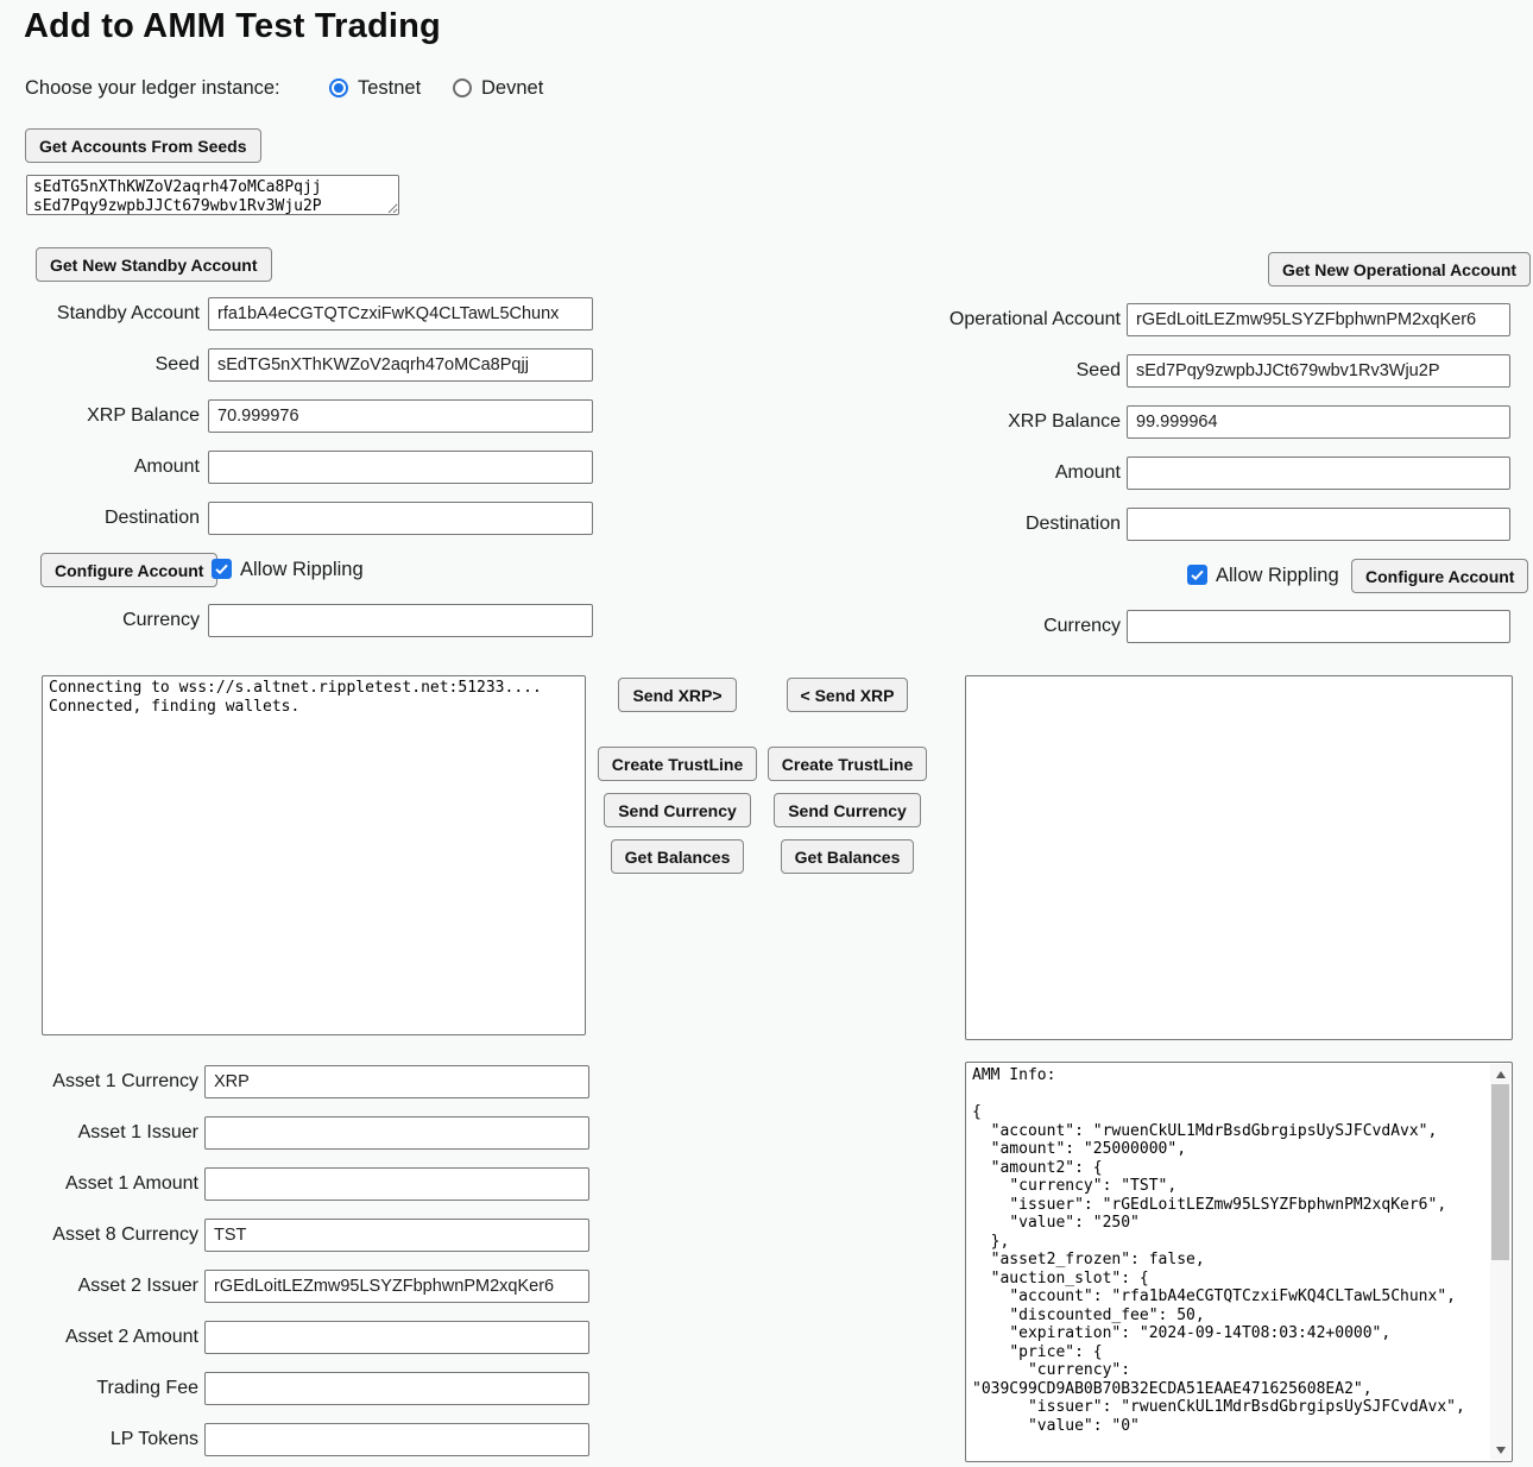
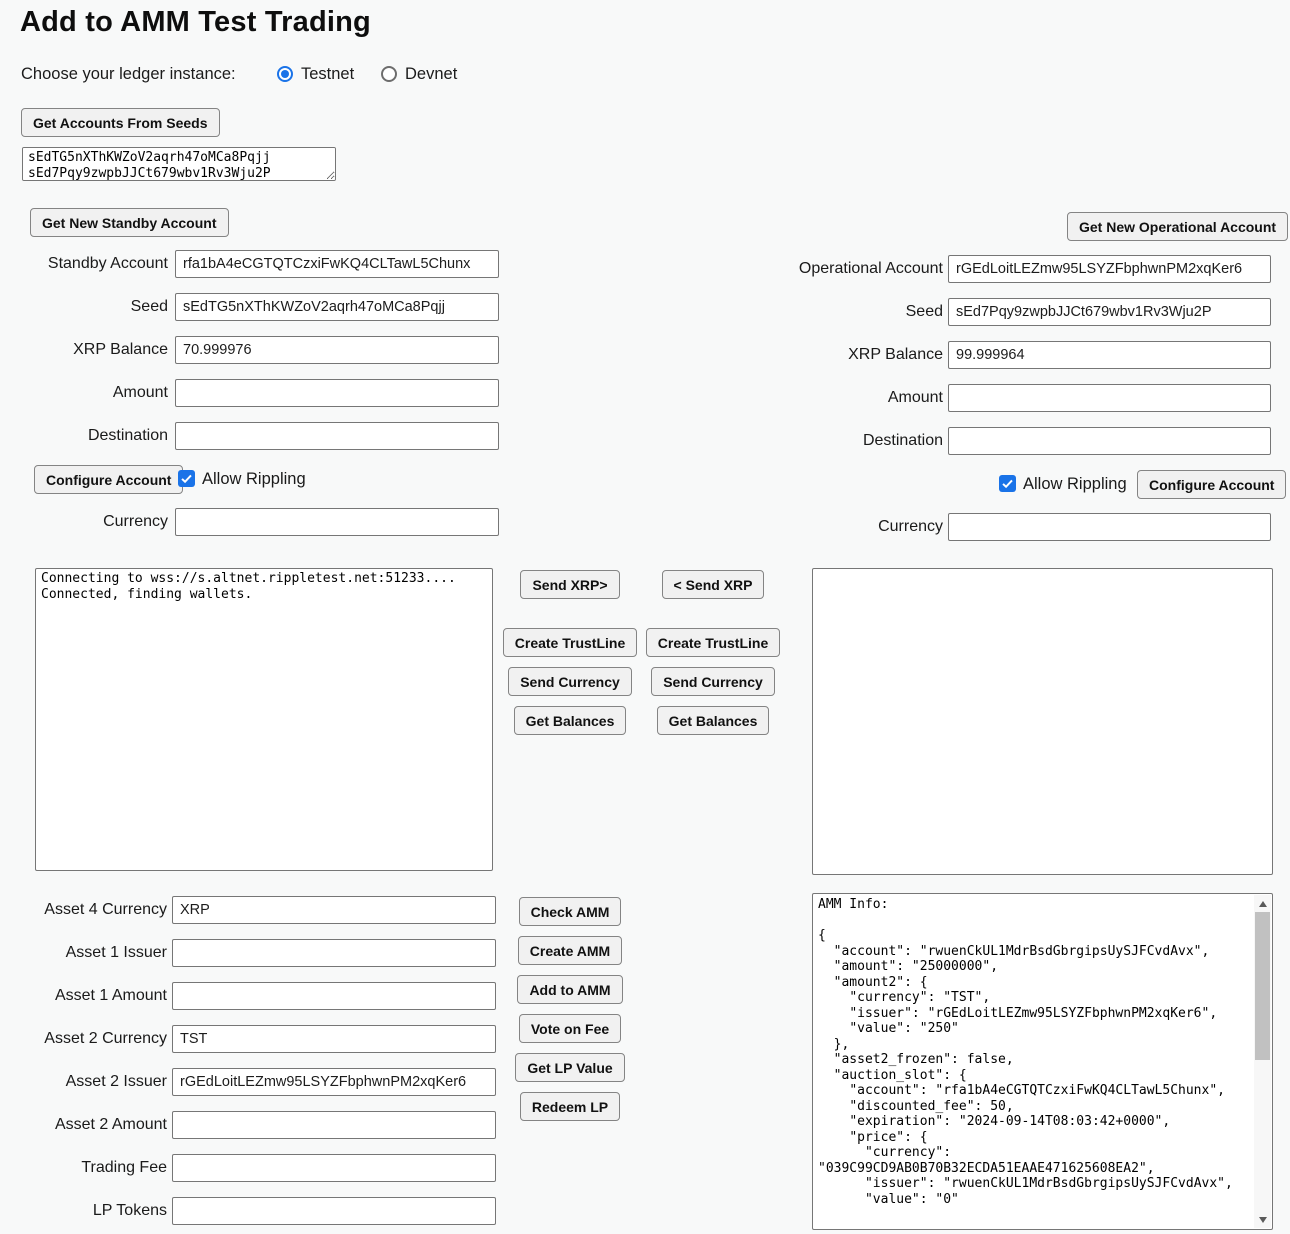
  Add to AMM Test Trading
  Choose your ledger instance:
  Testnet
  Devnet
  Get Accounts From Seeds
  sEdTG5nXThKWZoV2aqrh47oMCa8Pqjj
  Get New Standby Account
  Standby Account
  rfa1bA4eCGTQTCzxiFwKQ4CLTawL5Chunx
  Seed
  sEdTG5nXThKWZoV2aqrh47oMCa8Pqjj
  XRP Balance
  70.999976
  Amount
  Destination
  Configure Account
  Allow Rippling
  Currency
  Get New Operational Account
  Operational Account
  rGEdLoitLEZmw95LSYZFbphwnPM2xqKer6
  Seed
  sEd7Pqy9zwpbJJCt679wbv1Rv3Wju2P
  XRP Balance
  99.999964
  Amount
  Destination
  Allow Rippling
  Configure Account
  Currency
  Connecting to wss://s.altnet.rippletest.net:51233....
  Connected, finding wallets.
  Send XRP>
  Create TrustLine
  Send Currency
  Get Balances
  < Send XRP
  Create TrustLine
  Send Currency
  Get Balances
- Asset 1 Currency
+ Asset 4 Currency
  XRP
  Asset 1 Issuer
  Asset 1 Amount
- Asset 8 Currency
+ Asset 2 Currency
  TST
  Asset 2 Issuer
  rGEdLoitLEZmw95LSYZFbphwnPM2xqKer6
  Asset 2 Amount
  Trading Fee
  LP Tokens
+ Check AMM
+ Create AMM
+ Add to AMM
+ Vote on Fee
+ Get LP Value
+ Redeem LP
  AMM Info:
  {
  "account": "rwuenCkUL1MdrBsdGbrgipsUySJFCvdAvx",
  "amount": "25000000",
  "amount2": {
  "currency": "TST",
  "issuer": "rGEdLoitLEZmw95LSYZFbphwnPM2xqKer6",
  "value": "250"
  },
  "asset2_frozen": false,
  "auction_slot": {
  "account": "rfa1bA4eCGTQTCzxiFwKQ4CLTawL5Chunx",
  "discounted_fee": 50,
  "expiration": "2024-09-14T08:03:42+0000",
  "price": {
  "currency": "039C99CD9AB0B70B32ECDA51EAAE471625608EA2",
  "issuer": "rwuenCkUL1MdrBsdGbrgipsUySJFCvdAvx",
  "value": "0"
